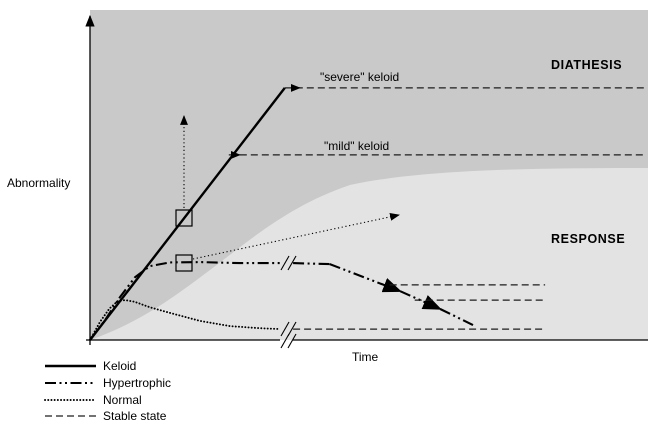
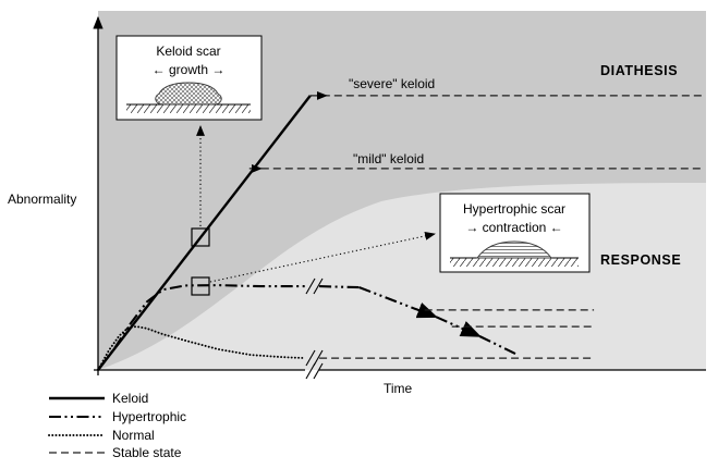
+ Keloid scar
+ ← growth →
+ Hypertrophic scar
+ → contraction ←
  Abnormality
  Time
  DIATHESIS
  RESPONSE
  "severe" keloid
  "mild" keloid
  Keloid
  Hypertrophic
  Normal
  Stable state
